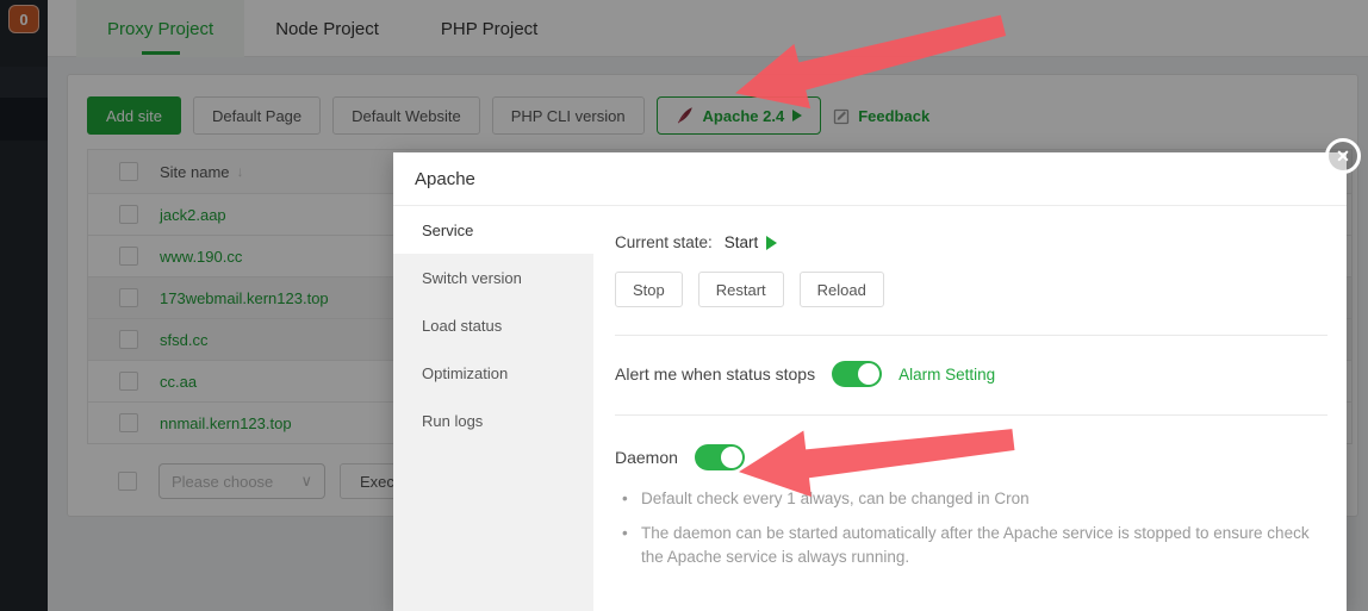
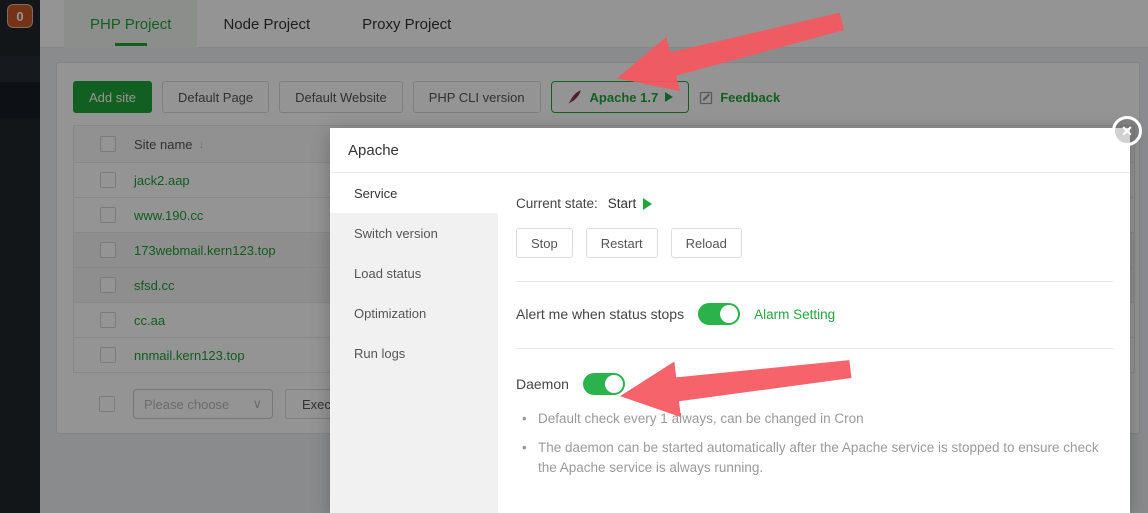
  0
- Proxy Project
+ PHP Project
  Node Project
- PHP Project
+ Proxy Project
  Add site
  Default Page
  Default Website
  PHP CLI version
- Apache 2.4
+ Apache 1.7
  Feedback
  Site name
  ↓
  jack2.aap
  www.190.cc
  173webmail.kern123.top
  sfsd.cc
  cc.aa
  nnmail.kern123.top
  Please choose
  ∨
  Apache
  Service
  Switch version
  Load status
  Optimization
  Run logs
  Current state:
  Start
  Stop
  Restart
  Reload
  Alert me when status stops
  Alarm Setting
  Daemon
  Default check every 1 always, can be changed in Cron
  The daemon can be started automatically after the Apache service is stopped to ensure check the Apache service is always running.
  ✕
